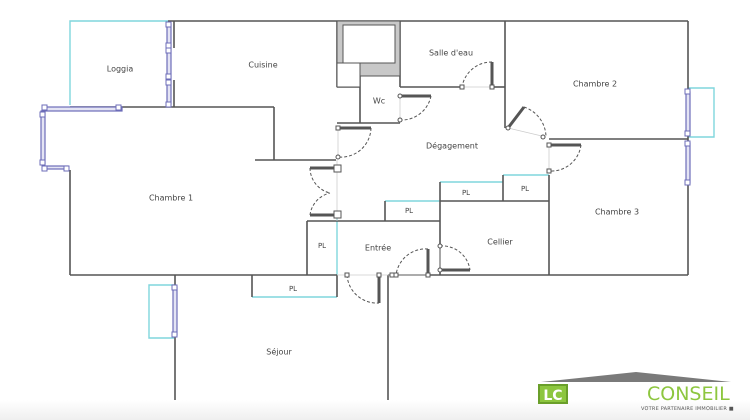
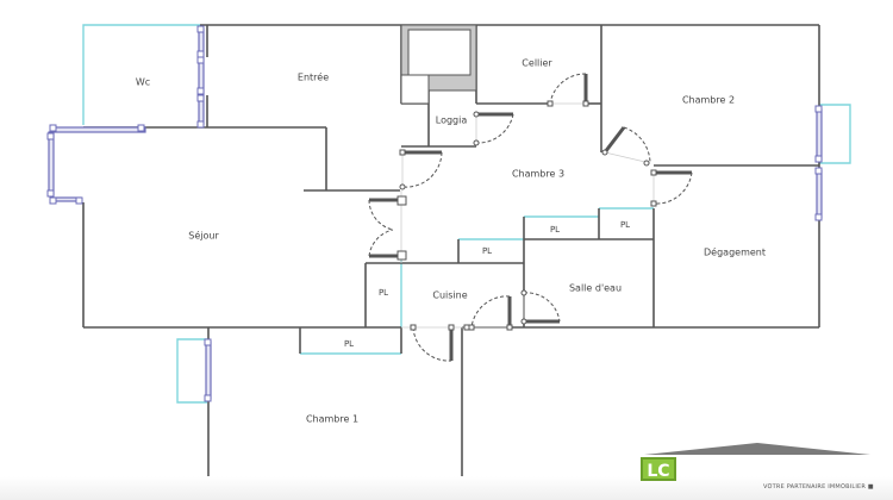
- Loggia
+ Wc
- Cuisine
+ Entrée
- Salle d'eau
+ Cellier
- Wc
+ Loggia
  Chambre 2
- Dégagement
+ Chambre 3
- Chambre 1
+ Séjour
- Chambre 3
+ Dégagement
- Entrée
+ Cuisine
- Cellier
+ Salle d'eau
- Séjour
+ Chambre 1
  PL
  PL
  PL
  PL
  PL
  LC
- CONSEIL
